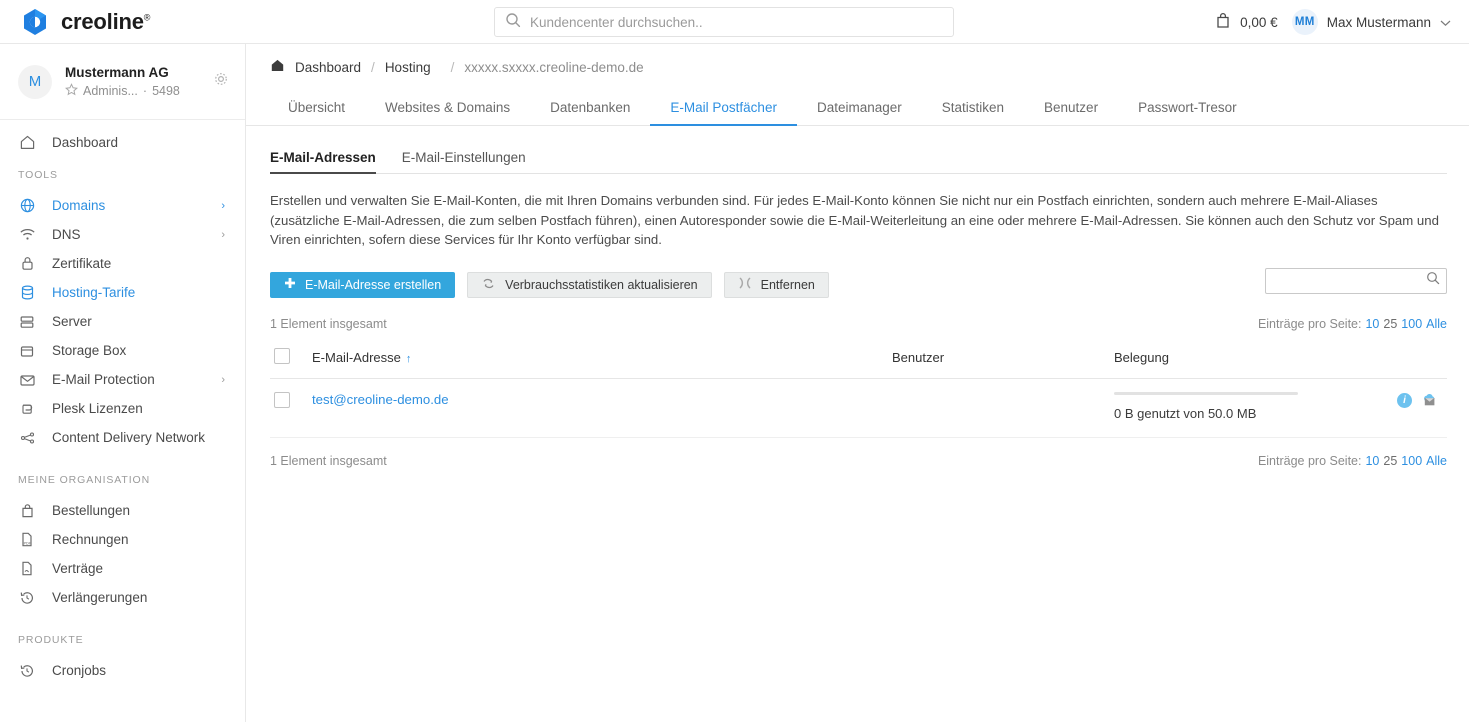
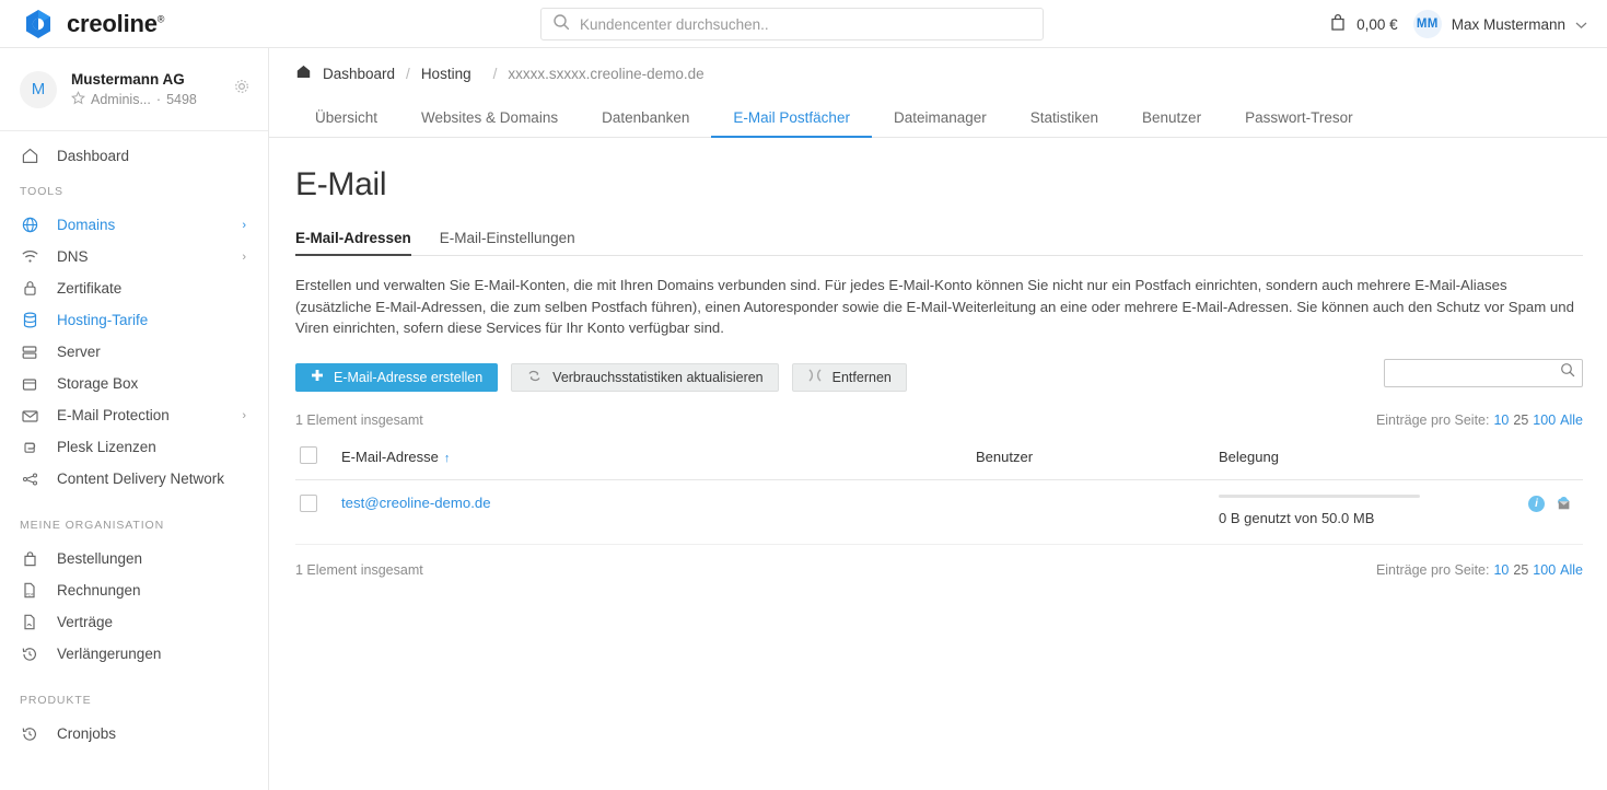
  creoline®
  Kundencenter durchsuchen..
  0,00 €
  MM
  Max Mustermann
  M
  Mustermann AG
  Adminis...
  ·
  5498
  Dashboard
  TOOLS
  Domains
  ›
  DNS
  ›
  Zertifikate
  Hosting-Tarife
  Server
  Storage Box
  E-Mail Protection
  ›
  Plesk Lizenzen
  Content Delivery Network
  MEINE ORGANISATION
  Bestellungen
  Rechnungen
  Verträge
  Verlängerungen
  PRODUKTE
  Cronjobs
  Dashboard
  /
  Hosting
  /
  xxxxx.sxxxx.creoline-demo.de
  Übersicht
  Websites & Domains
  Datenbanken
  E-Mail Postfächer
  Dateimanager
  Statistiken
  Benutzer
  Passwort-Tresor
+ E-Mail
  E-Mail-Adressen
  E-Mail-Einstellungen
  Erstellen und verwalten Sie E-Mail-Konten, die mit Ihren Domains verbunden sind. Für jedes E-Mail-Konto können Sie nicht nur ein Postfach einrichten, sondern auch mehrere E-Mail-Aliases (zusätzliche E-Mail-Adressen, die zum selben Postfach führen), einen Autoresponder sowie die E-Mail-Weiterleitung an eine oder mehrere E-Mail-Adressen. Sie können auch den Schutz vor Spam und Viren einrichten, sofern diese Services für Ihr Konto verfügbar sind.
  E-Mail-Adresse erstellen
  Verbrauchsstatistiken aktualisieren
  Entfernen
  1 Element insgesamt
  Einträge pro Seite: 10 25 100 Alle
  	E-Mail-Adresse ↑	Benutzer	Belegung
  	test@creoline-demo.de		0 B genutzt von 50.0 MB i
  1 Element insgesamt
  Einträge pro Seite: 10 25 100 Alle
